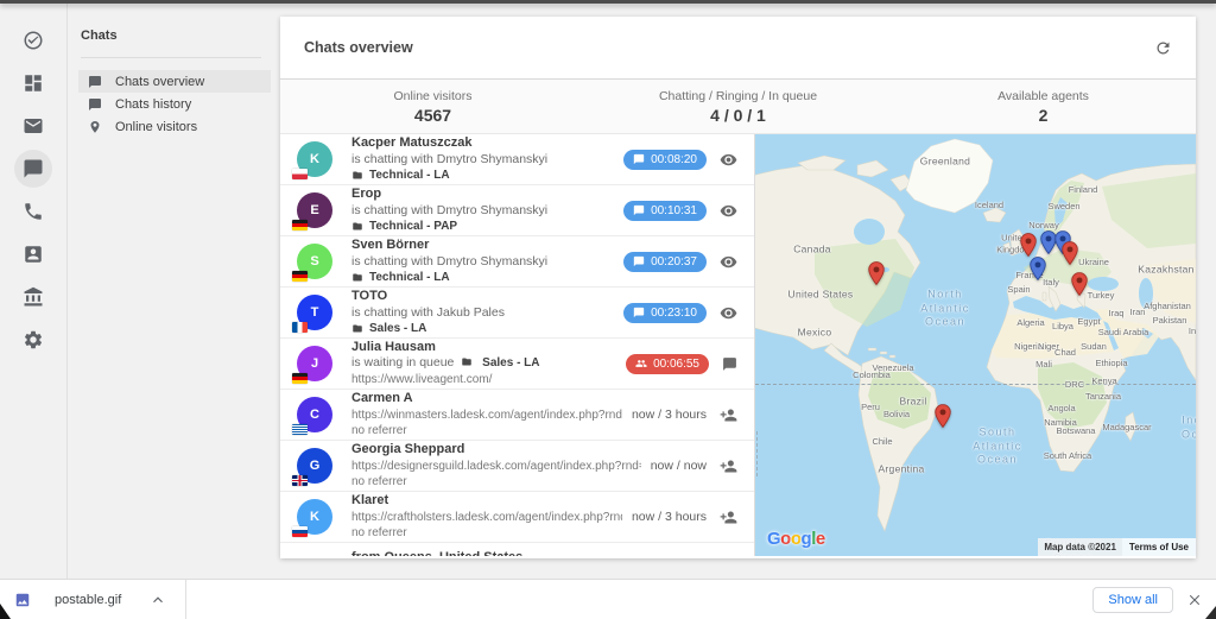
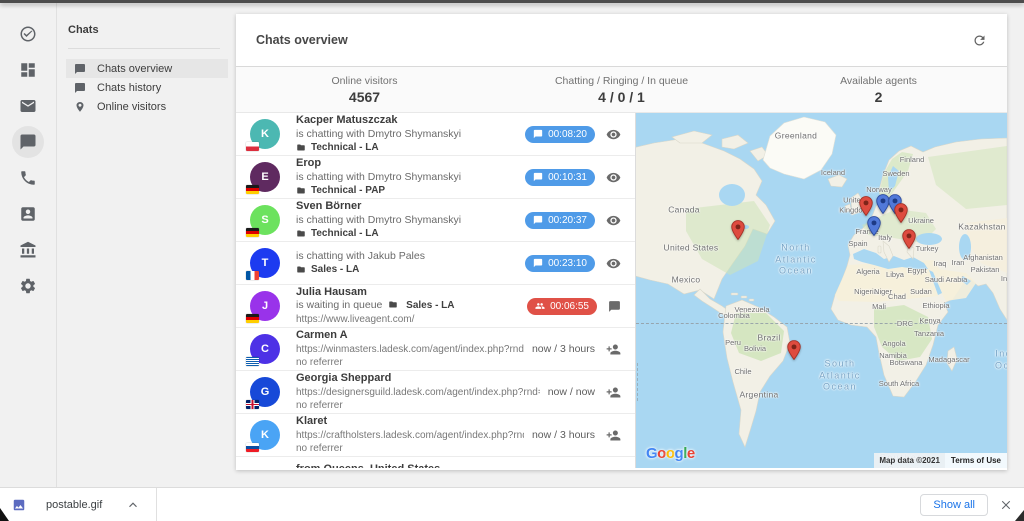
  Chats
  Chats overview
  Chats history
  Online visitors
  Chats overview
  Online visitors
  4567
  Chatting / Ringing / In queue
  4 / 0 / 1
  Available agents
  2
  K
  Kacper Matuszczak
  is chatting with Dmytro Shymanskyi
  Technical - LA
  00:08:20
  E
  Erop
  is chatting with Dmytro Shymanskyi
  Technical - PAP
  00:10:31
  S
  Sven Börner
  is chatting with Dmytro Shymanskyi
  Technical - LA
  00:20:37
  T
- TOTO
  is chatting with Jakub Pales
  Sales - LA
  00:23:10
  J
  Julia Hausam
  is waiting in queue Sales - LA
  https://www.liveagent.com/
  00:06:55
  C
  Carmen A
  https://winmasters.ladesk.com/agent/index.php?rnd
  no referrer
  now / 3 hours
  G
  Georgia Sheppard
  https://designersguild.ladesk.com/agent/index.php?rnd
  no referrer
  now / now
  K
  Klaret
  https://craftholsters.ladesk.com/agent/index.php?rn
  no referrer
  now / 3 hours
  Greenland
  Iceland
  Canada
  United States
  Mexico
  Finland
  Sweden
  Norway
  Unite
  Kingdo
  Spain
  Italy
  Ukraine
  Kazakhstan
  Turkey
  Iraq
  Iran
  Afghanistan
  Pakistan
  Algeria
  Libya
  Egypt
  Saudi Arabia
  Nigeria
  Niger
  Chad
  Sudan
  Mali
  Ethiopia
  DRC
  Kenya
  Tanzania
  Angola
  Namibia
  Botswana
  Madagascar
  South Africa
  Venezuela
  Colombia
  Peru
  Brazil
  Bolivia
  Chile
  Argentina
  North
  Atlantic
  Ocean
  South
  Atlantic
  Ocean
  Southern
  Google
  Map data ©2021
  Terms of Use
  postable.gif
  Show all
